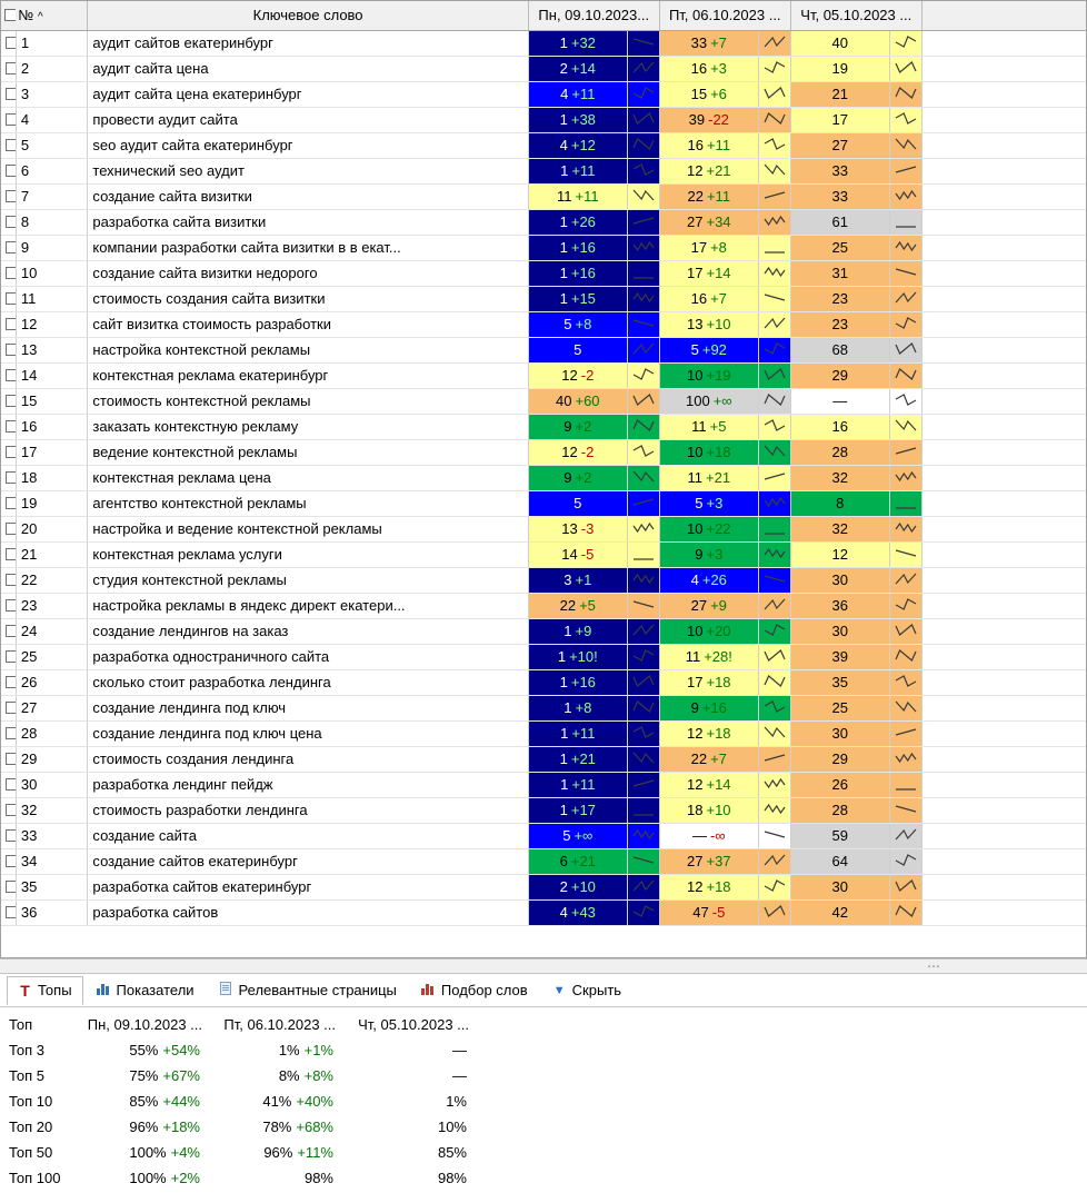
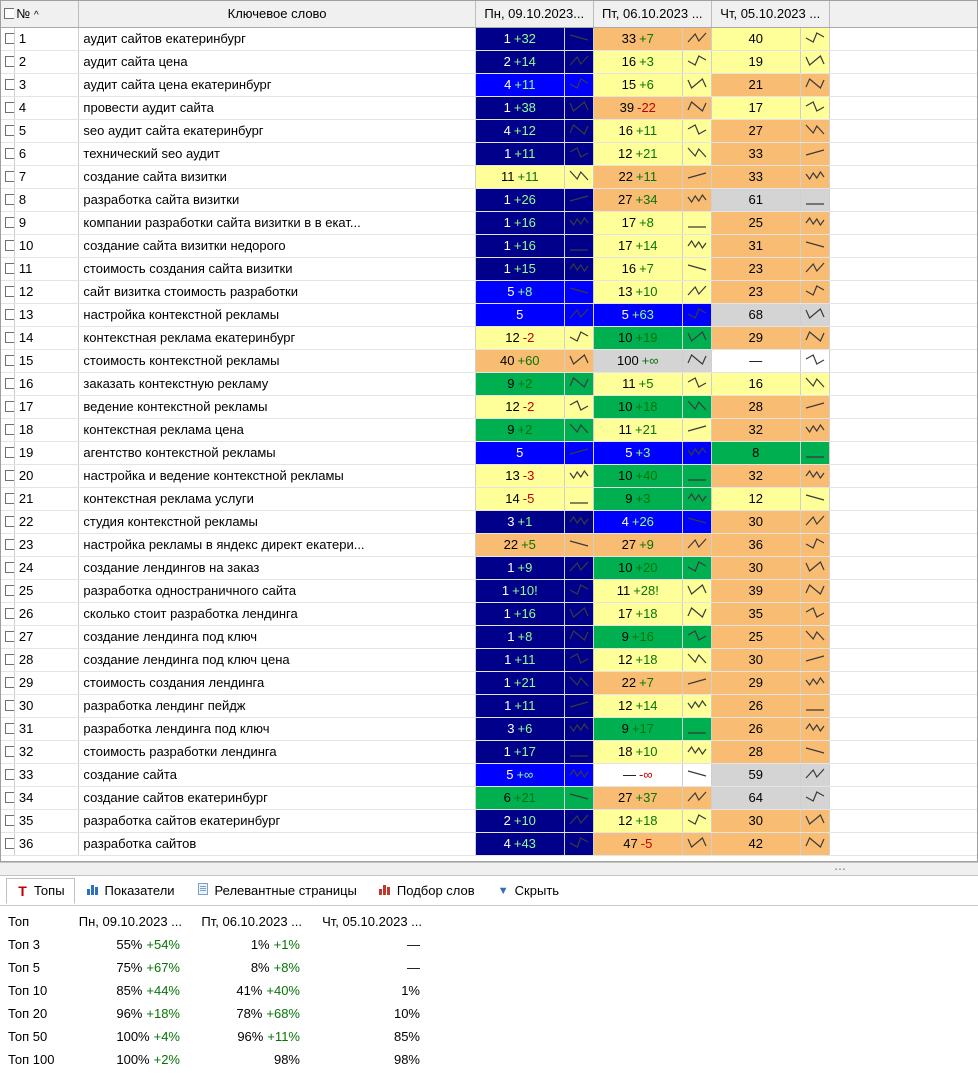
  	№ ^	Ключевое слово	Пн, 09.10.2023...	Пт, 06.10.2023 ...	Чт, 05.10.2023 ...
  	1	аудит сайтов екатеринбург	1 +32		33 +7		40
  	2	аудит сайта цена	2 +14		16 +3		19
  	3	аудит сайта цена екатеринбург	4 +11		15 +6		21
  	4	провести аудит сайта	1 +38		39 -22		17
  	5	seo аудит сайта екатеринбург	4 +12		16 +11		27
  	6	технический seo аудит	1 +11		12 +21		33
  	7	создание сайта визитки	11 +11		22 +11		33
  	8	разработка сайта визитки	1 +26		27 +34		61
  	9	компании разработки сайта визитки в в екат...	1 +16		17 +8		25
  	10	создание сайта визитки недорого	1 +16		17 +14		31
  	11	стоимость создания сайта визитки	1 +15		16 +7		23
  	12	сайт визитка стоимость разработки	5 +8		13 +10		23
- 	13	настройка контекстной рекламы	5		5 +92		68
+ 	13	настройка контекстной рекламы	5		5 +63		68
  	14	контекстная реклама екатеринбург	12 -2		10 +19		29
  	15	стоимость контекстной рекламы	40 +60		100 +∞		—
  	16	заказать контекстную рекламу	9 +2		11 +5		16
  	17	ведение контекстной рекламы	12 -2		10 +18		28
  	18	контекстная реклама цена	9 +2		11 +21		32
  	19	агентство контекстной рекламы	5		5 +3		8
- 	20	настройка и ведение контекстной рекламы	13 -3		10 +22		32
+ 	20	настройка и ведение контекстной рекламы	13 -3		10 +40		32
  	21	контекстная реклама услуги	14 -5		9 +3		12
  	22	студия контекстной рекламы	3 +1		4 +26		30
  	23	настройка рекламы в яндекс директ екатери...	22 +5		27 +9		36
  	24	создание лендингов на заказ	1 +9		10 +20		30
  	25	разработка одностраничного сайта	1 +10!		11 +28!		39
  	26	сколько стоит разработка лендинга	1 +16		17 +18		35
  	27	создание лендинга под ключ	1 +8		9 +16		25
  	28	создание лендинга под ключ цена	1 +11		12 +18		30
  	29	стоимость создания лендинга	1 +21		22 +7		29
  	30	разработка лендинг пейдж	1 +11		12 +14		26
+ 	31	разработка лендинга под ключ	3 +6		9 +17		26
  	32	стоимость разработки лендинга	1 +17		18 +10		28
  	33	создание сайта	5 +∞		— -∞		59
  	34	создание сайтов екатеринбург	6 +21		27 +37		64
  	35	разработка сайтов екатеринбург	2 +10		12 +18		30
  	36	разработка сайтов	4 +43		47 -5		42
  ⋯
  T
  Топы
  Показатели
  Релевантные страницы
  Подбор слов
  ▼
  Скрыть
  Топ	Пн, 09.10.2023 ...	Пт, 06.10.2023 ...	Чт, 05.10.2023 ...
  Топ 3	55% +54%	1% +1%	—
  Топ 5	75% +67%	8% +8%	—
  Топ 10	85% +44%	41% +40%	1%
  Топ 20	96% +18%	78% +68%	10%
  Топ 50	100% +4%	96% +11%	85%
  Топ 100	100% +2%	98%	98%
